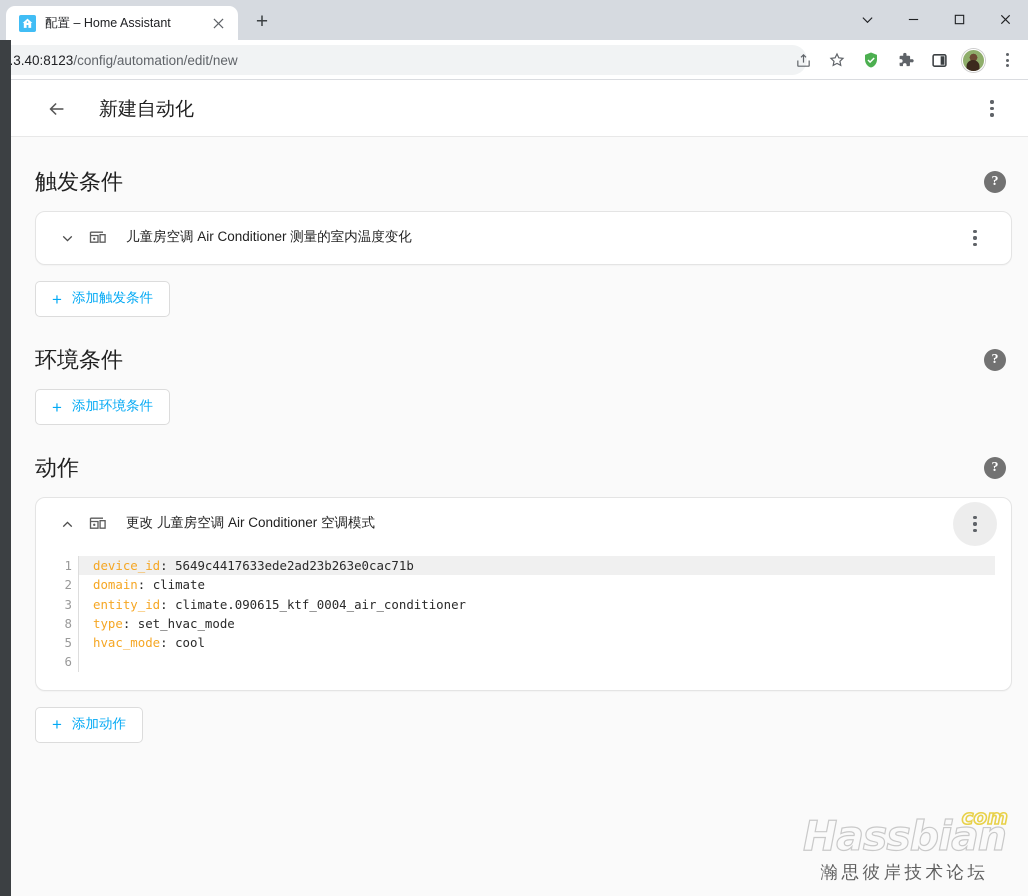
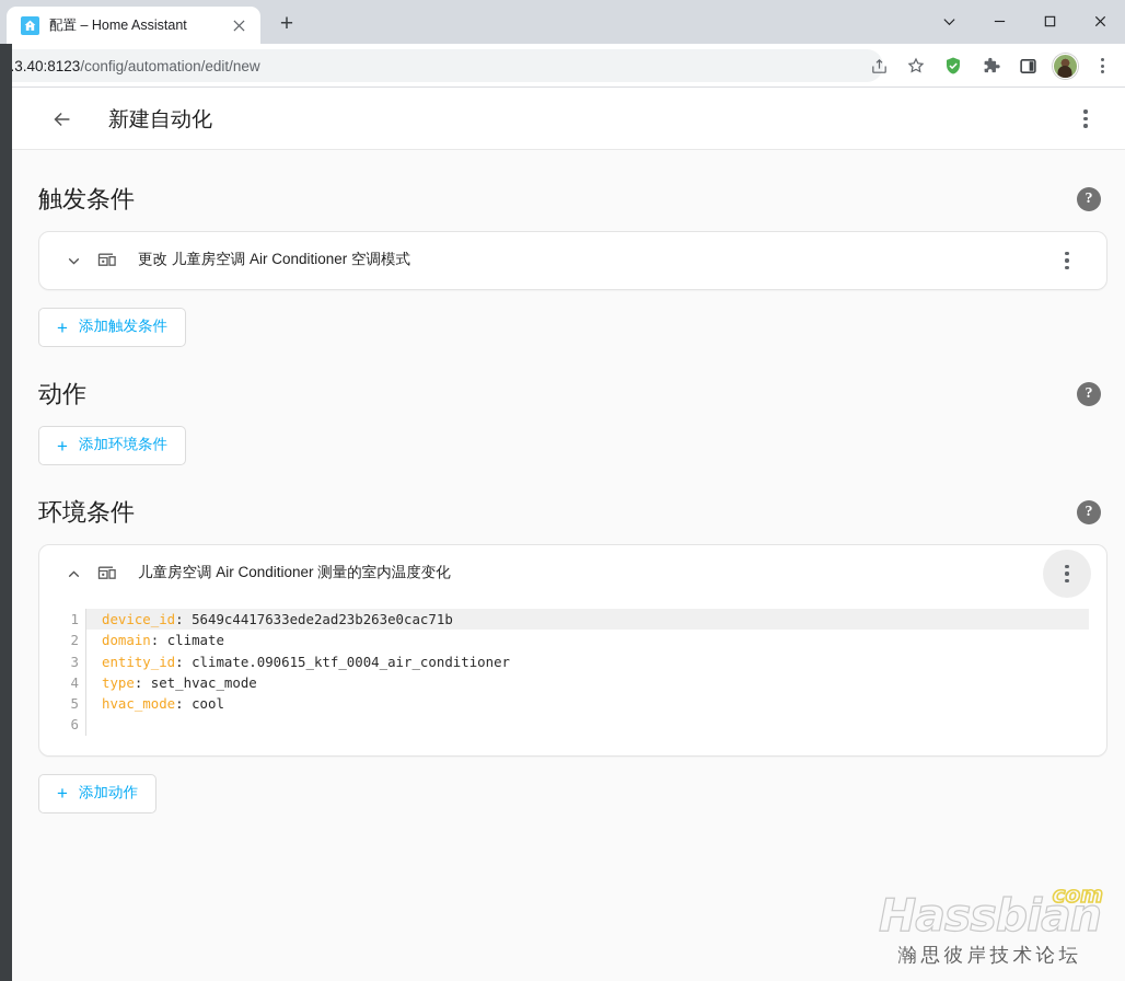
  配置 – Home Assistant
  +
  .3.40:8123/config/automation/edit/new
  新建自动化
  触发条件
  ?
- 儿童房空调 Air Conditioner 测量的室内温度变化
+ 更改 儿童房空调 Air Conditioner 空调模式
  +
  添加触发条件
- 环境条件
+ 动作
  ?
  +
  添加环境条件
- 动作
+ 环境条件
  ?
- 更改 儿童房空调 Air Conditioner 空调模式
+ 儿童房空调 Air Conditioner 测量的室内温度变化
  1
  2
  3
- 8
+ 4
  5
  6
  device_id: 5649c4417633ede2ad23b263e0cac71b
  domain: climate
  entity_id: climate.090615_ktf_0004_air_conditioner
  type: set_hvac_mode
  hvac_mode: cool
  +
  添加动作
  Hassbian
  com
  瀚思彼岸技术论坛
